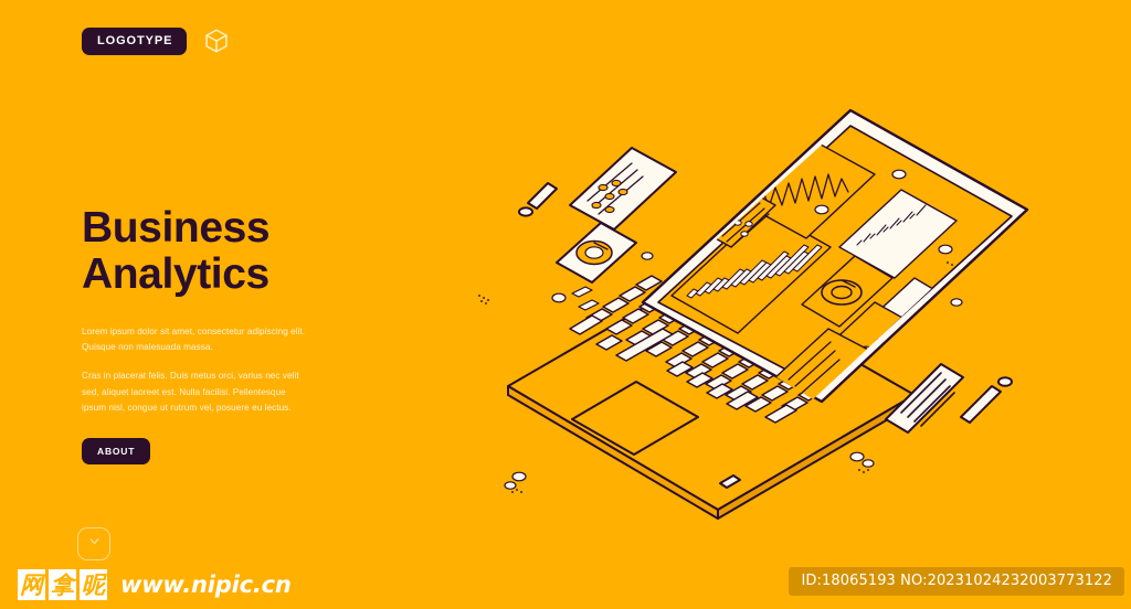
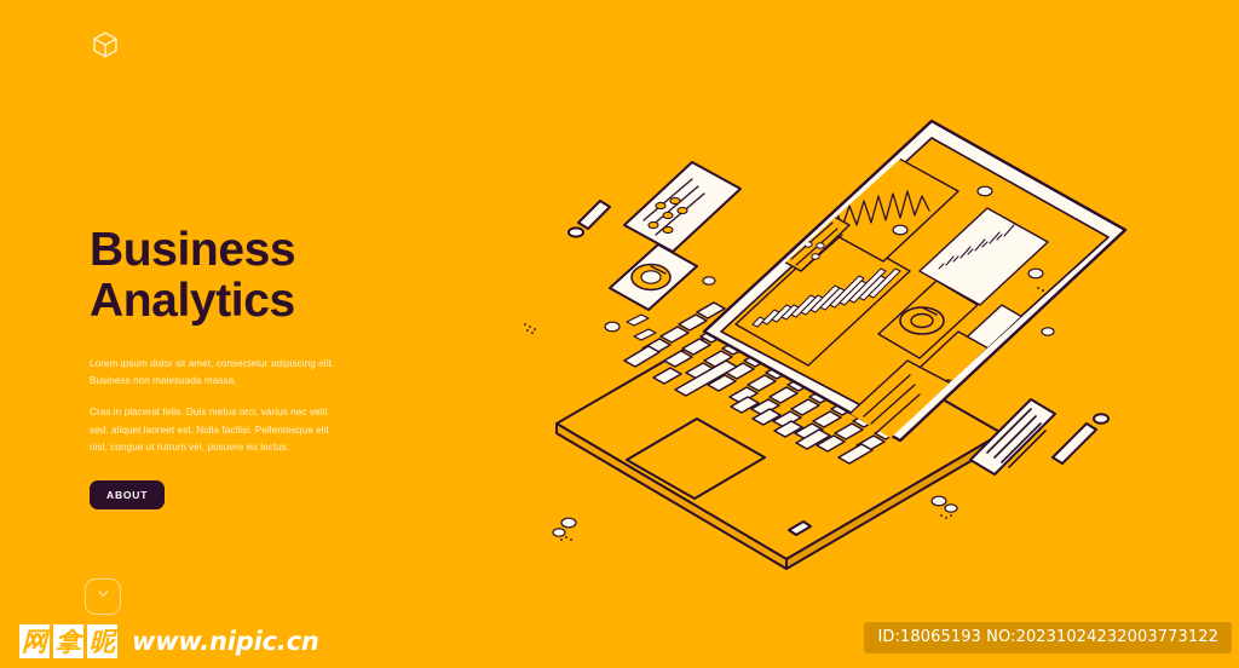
- LOGOTYPE
  Business
  Analytics
- Lorem ipsum dolor sit amet, consectetur adipiscing elit. Quisque non malesuada massa.
+ Lorem ipsum dolor sit amet, consectetur adipiscing elit. Business non malesuada massa.
- Cras in placerat felis. Duis metus orci, varius nec velit sed, aliquet laoreet est. Nulla facilisi. Pellentesque ipsum nisl, congue ut rutrum vel, posuere eu lectus.
+ Cras in placerat felis. Duis metus orci, varius nec velit sed, aliquet laoreet est. Nulla facilisi. Pellentesque elit nisl, congue ut rutrum vel, posuere eu lectus.
  ABOUT
  网
  拿
  昵
  www.nipic.cn
  ID:18065193 NO:20231024232003773122
